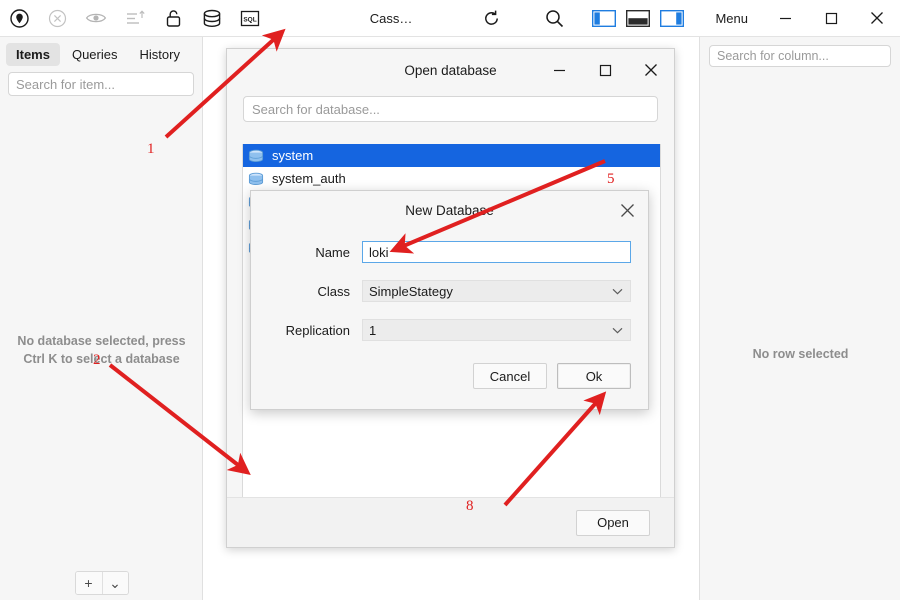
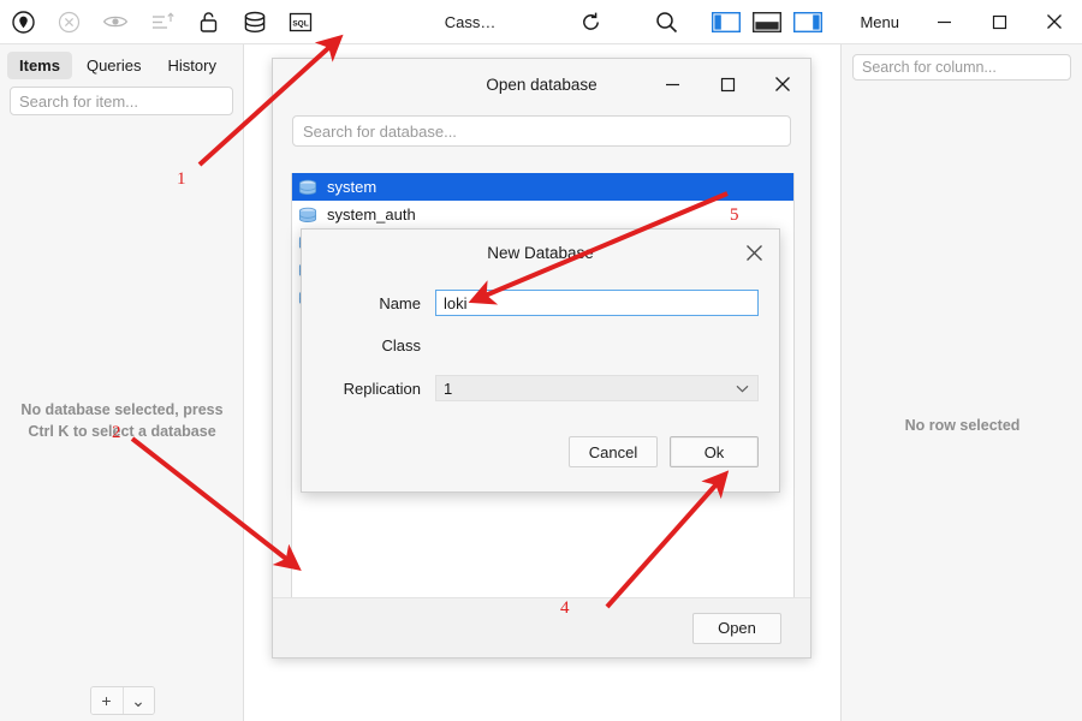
  Cass…
  Menu
  Items
  Queries
  History
  Search for item...
  No database selected, press
  Ctrl K to select a database
  +
  ⌄
  Search for column...
  No row selected
  Open database
  Search for database...
  system
  system_auth
  Open
  New Databas
  Name
  loki
  Class
- SimpleStategy
  Replication
  1
  Cancel
  Ok
  1
  2
  5
- 8
+ 4
